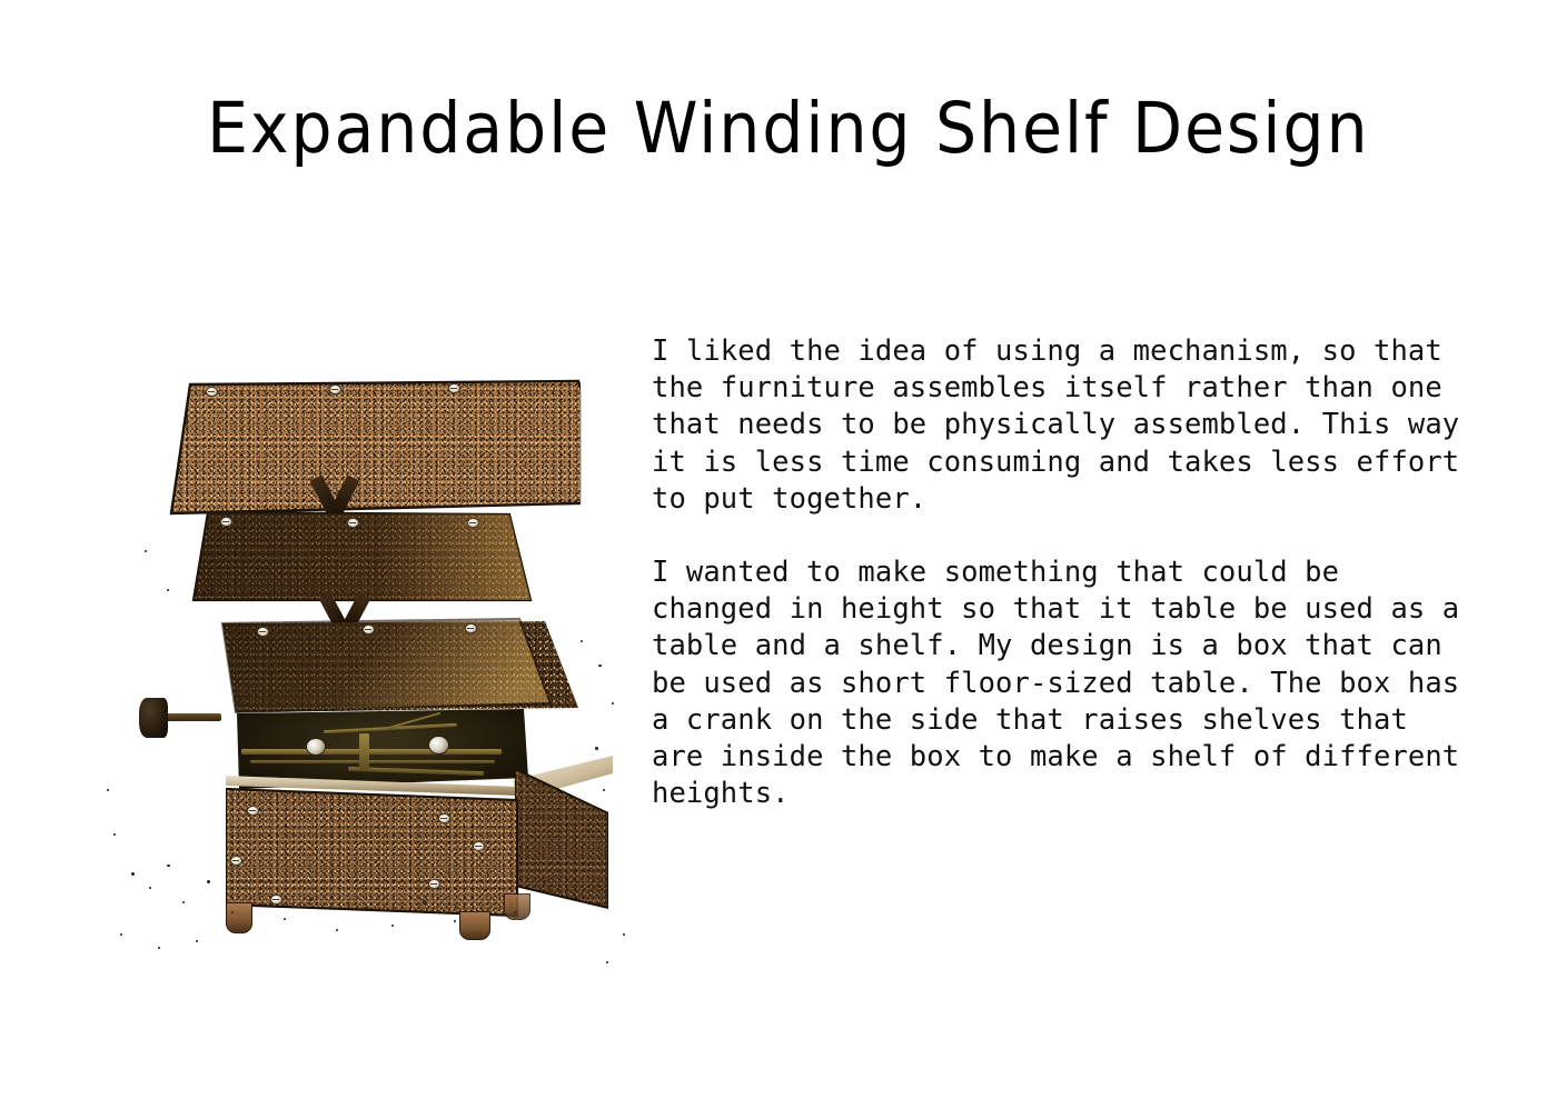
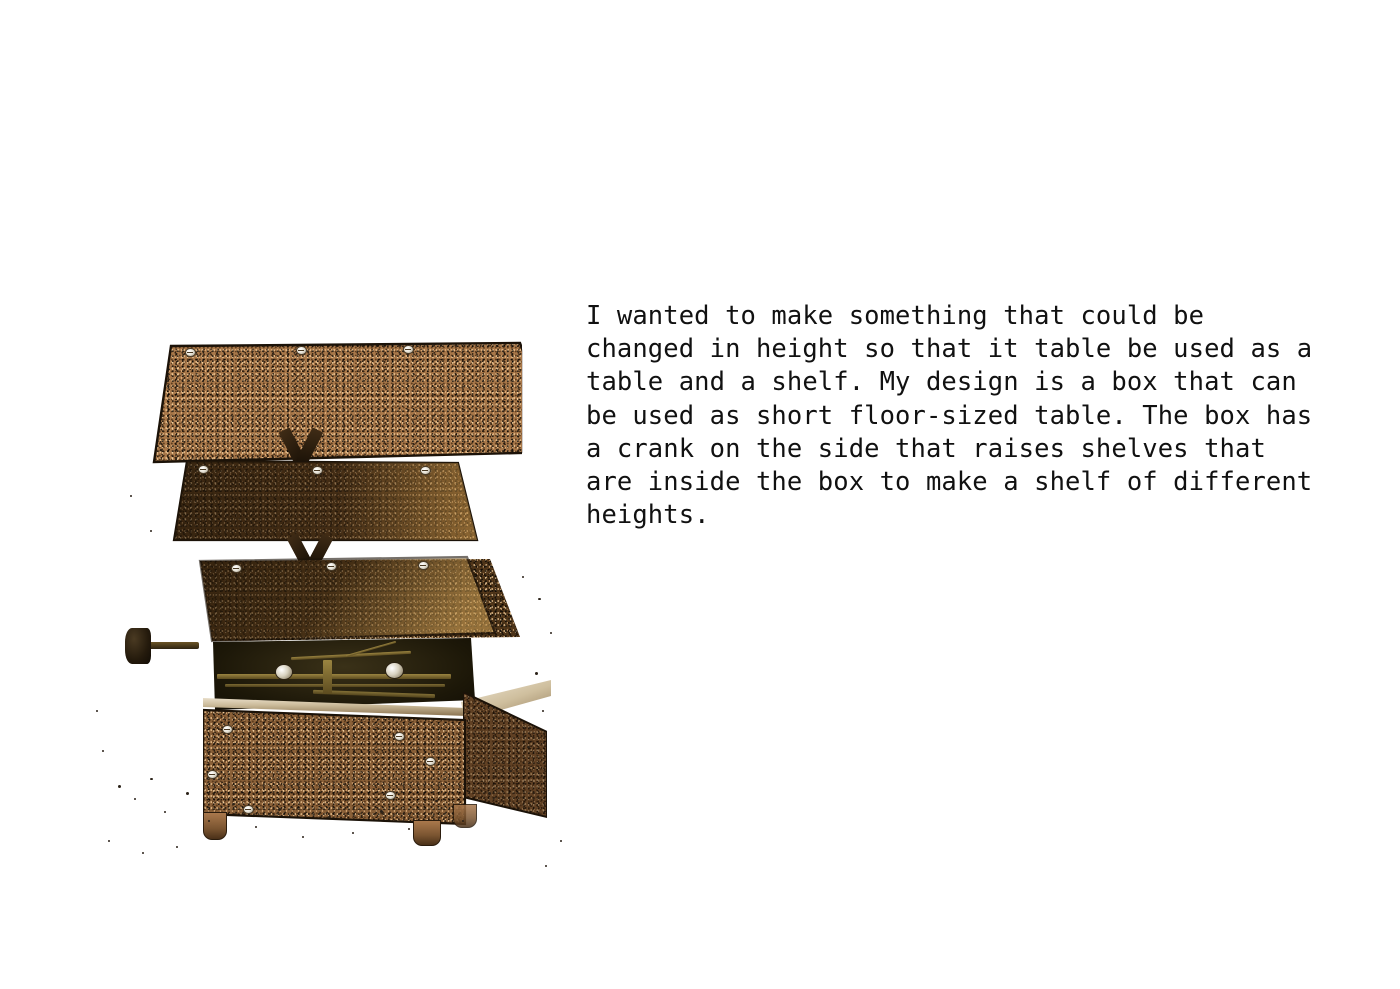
- Expandable Winding Shelf Design
- I liked the idea of using a mechanism, so that the furniture assembles itself rather than one that needs to be physically assembled. This way it is less time consuming and takes less effort to put together.
  I wanted to make something that could be changed in height so that it table be used as a table and a shelf. My design is a box that can be used as short floor-sized table. The box has a crank on the side that raises shelves that are inside the box to make a shelf of different heights.
